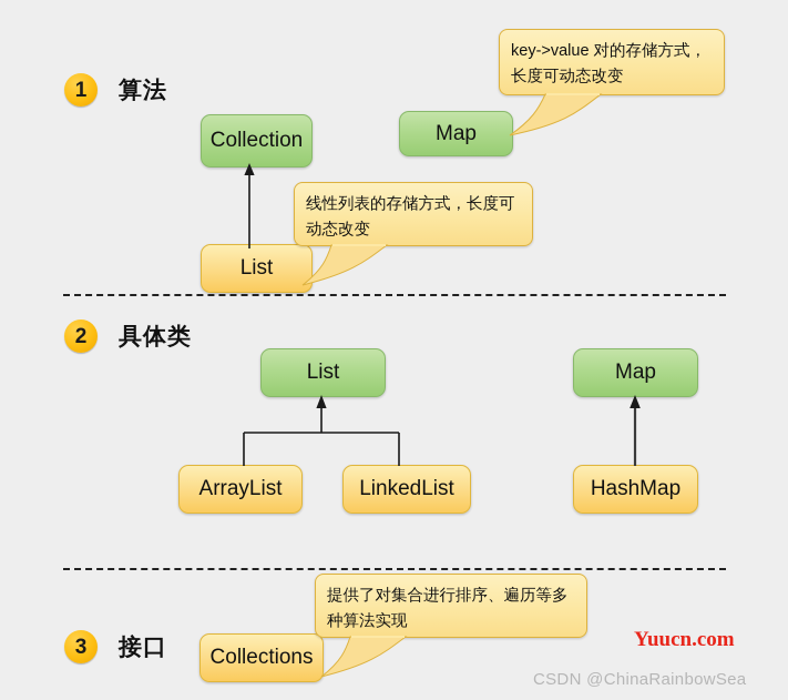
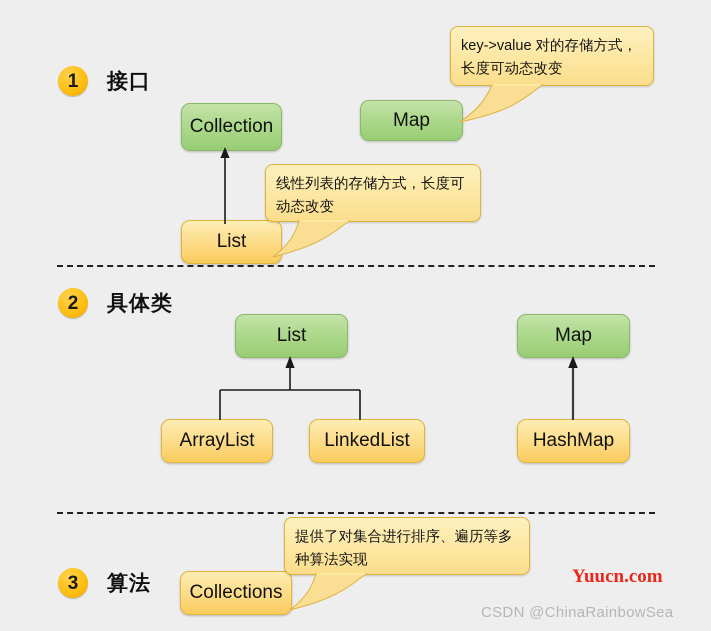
  1
- 算法
+ 接口
  Collection
  Map
  List
  key->value 对的存储方式，长度可动态改变
  线性列表的存储方式，长度可动态改变
  2
  具体类
  List
  Map
  ArrayList
  LinkedList
  HashMap
  3
- 接口
+ 算法
  Collections
  提供了对集合进行排序、遍历等多种算法实现
  Yuucn.com
  CSDN @ChinaRainbowSea
